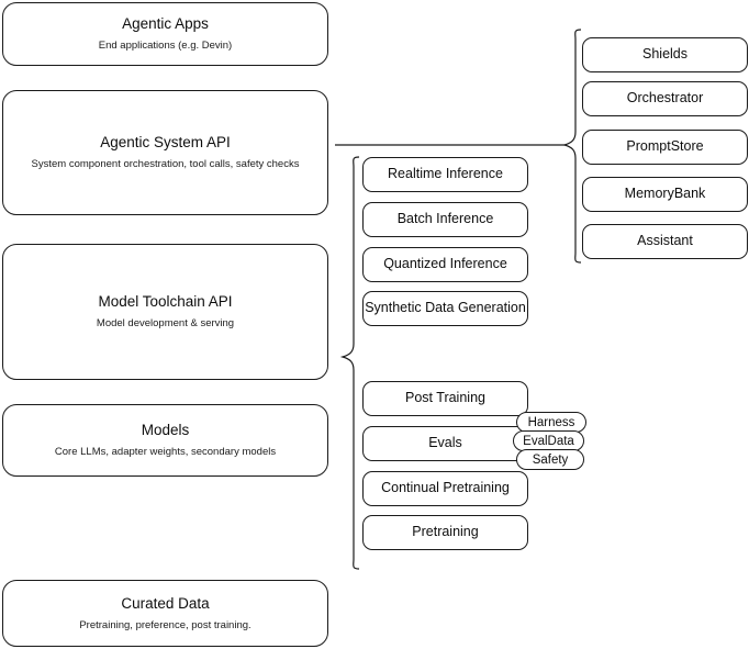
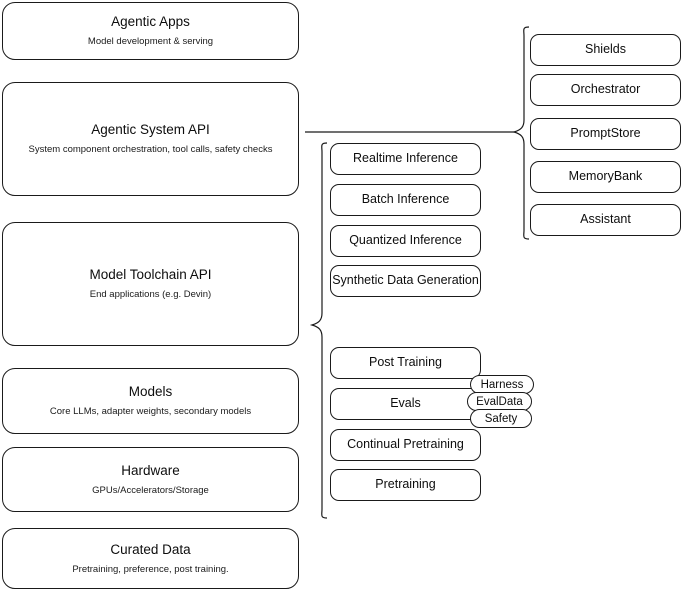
  Agentic Apps
- End applications (e.g. Devin)
+ Model development & serving
  Agentic System API
  System component orchestration, tool calls, safety checks
  Model Toolchain API
- Model development & serving
+ End applications (e.g. Devin)
  Models
  Core LLMs, adapter weights, secondary models
+ Hardware
+ GPUs/Accelerators/Storage
  Curated Data
  Pretraining, preference, post training.
  Realtime Inference
  Batch Inference
  Quantized Inference
  Synthetic Data Generation
  Post Training
  Evals
  Continual Pretraining
  Pretraining
  Harness
  EvalData
  Safety
  Shields
  Orchestrator
  PromptStore
  MemoryBank
  Assistant
